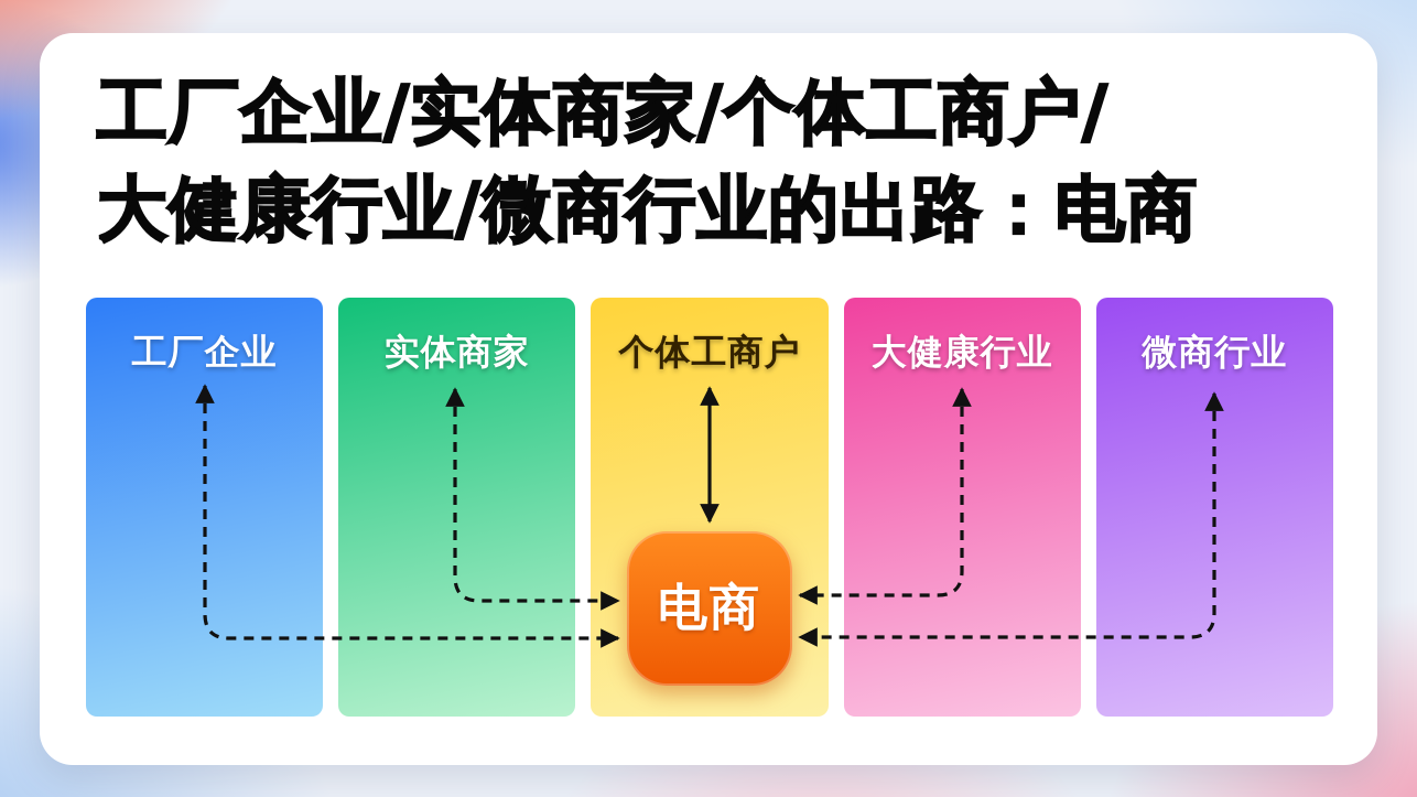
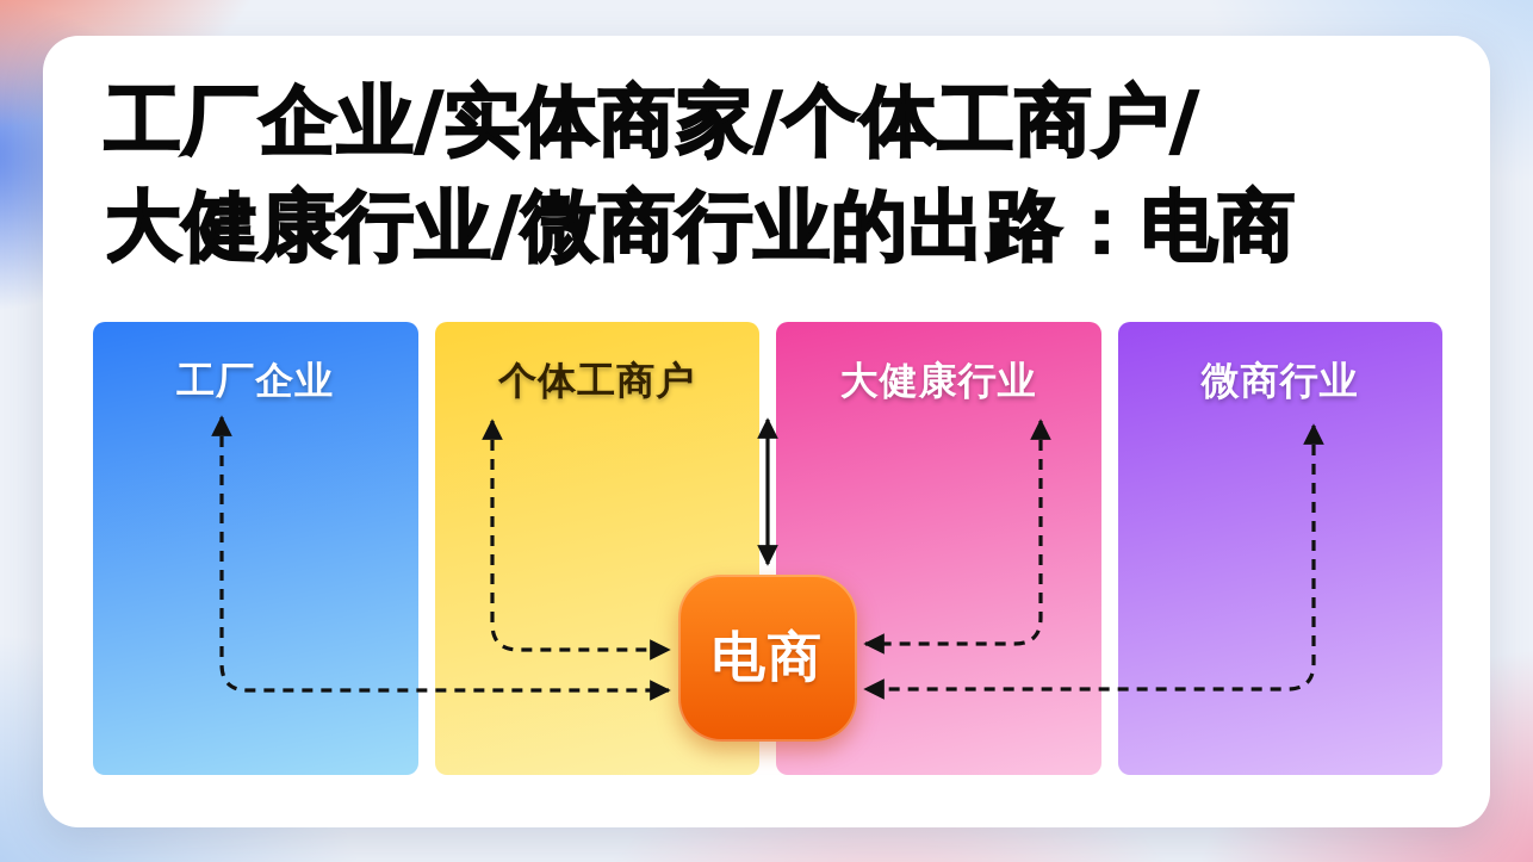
  工厂企业/实体商家/个体工商户/
  大健康行业/微商行业的出路：电商
  工厂企业
- 实体商家
  个体工商户
  大健康行业
  微商行业
  电商
